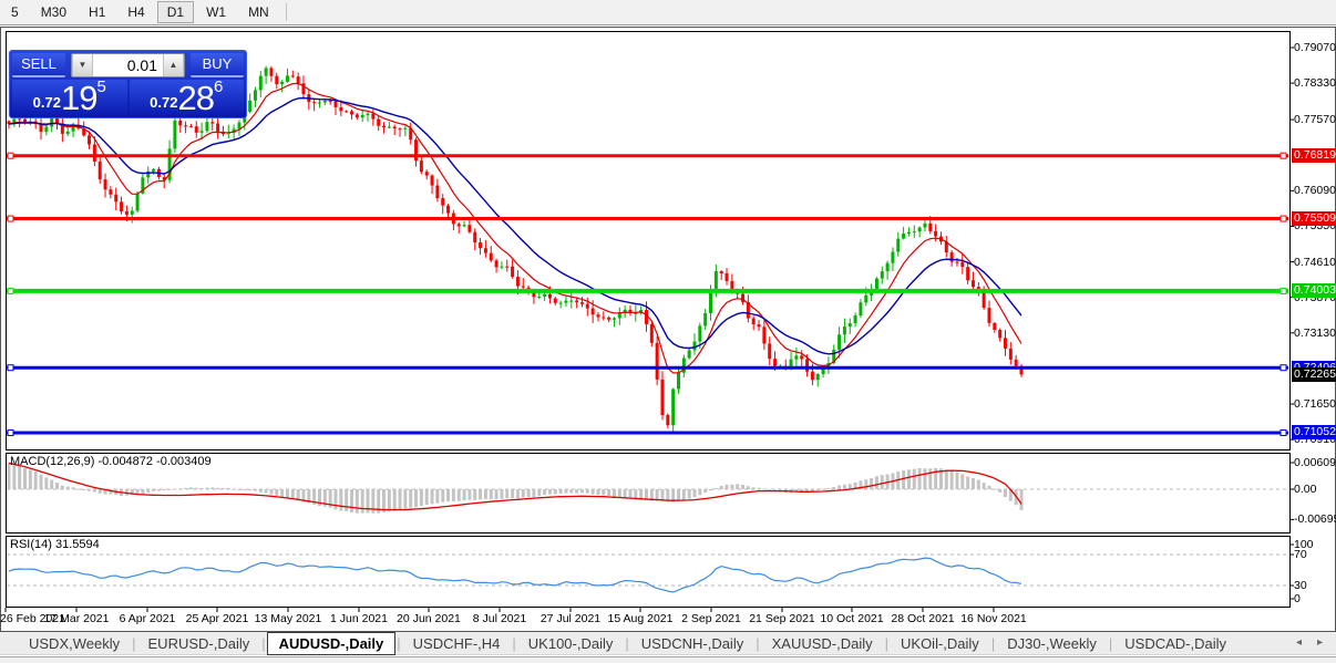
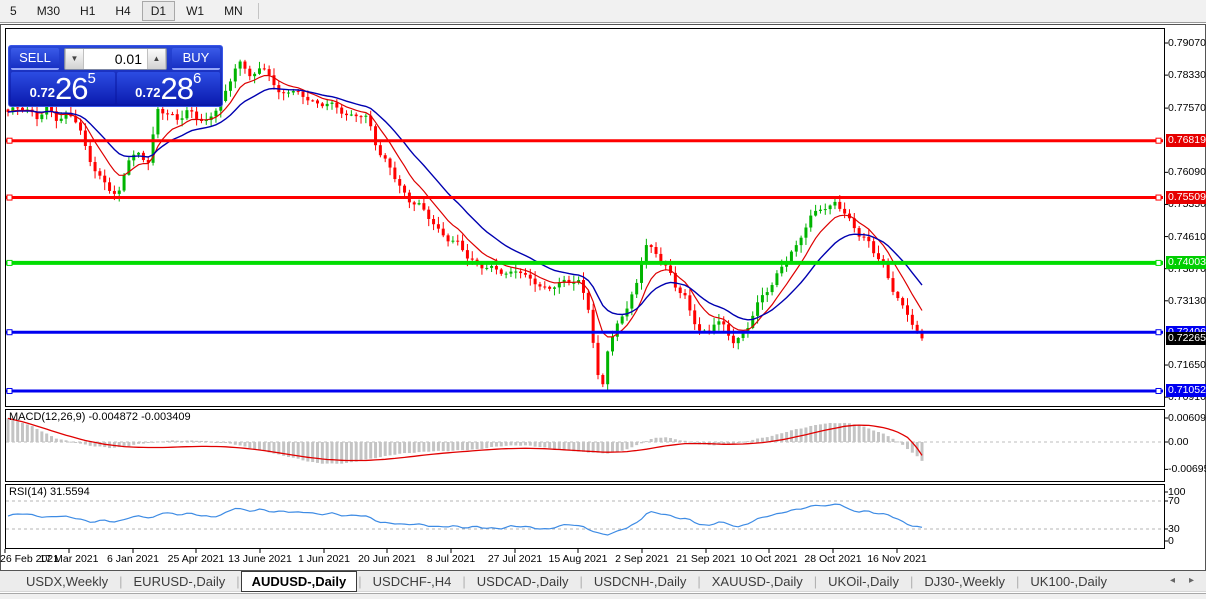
  5
  M30
  H1
  H4
  D1
  W1
  MN
  SELL
  ▼
  0.01
  ▲
  BUY
  0.72
- 19
+ 26
  5
  0.72
  28
  6
  MACD(12,26,9) -0.004872 -0.003409
  RSI(14) 31.5594
  0.79070
  0.78330
  0.77570
  0.76090
  0.75350
  0.74610
  0.73130
  0.71650
  0.76819
  0.75509
  0.74003
  0.72265
  0.71052
  0.00609
  0.00
  -0.0069
  100
  70
  30
  0
  26 Feb 2021
  17 Mar 2021
- 6 Apr 2021
+ 6 Jan 2021
  25 Apr 2021
- 13 May 2021
+ 13 June 2021
  1 Jun 2021
  20 Jun 2021
  8 Jul 2021
  27 Jul 2021
  15 Aug 2021
  2 Sep 2021
  21 Sep 2021
  10 Oct 2021
  28 Oct 2021
  16 Nov 2021
  USDX,Weekly
  |
  EURUSD-,Daily
  |
  AUDUSD-,Daily
  |
  USDCHF-,H4
  |
- UK100-,Daily
+ USDCAD-,Daily
  |
  USDCNH-,Daily
  |
  XAUUSD-,Daily
  |
  UKOil-,Daily
  |
  DJ30-,Weekly
  |
- USDCAD-,Daily
+ UK100-,Daily
  ◂
  ▸
